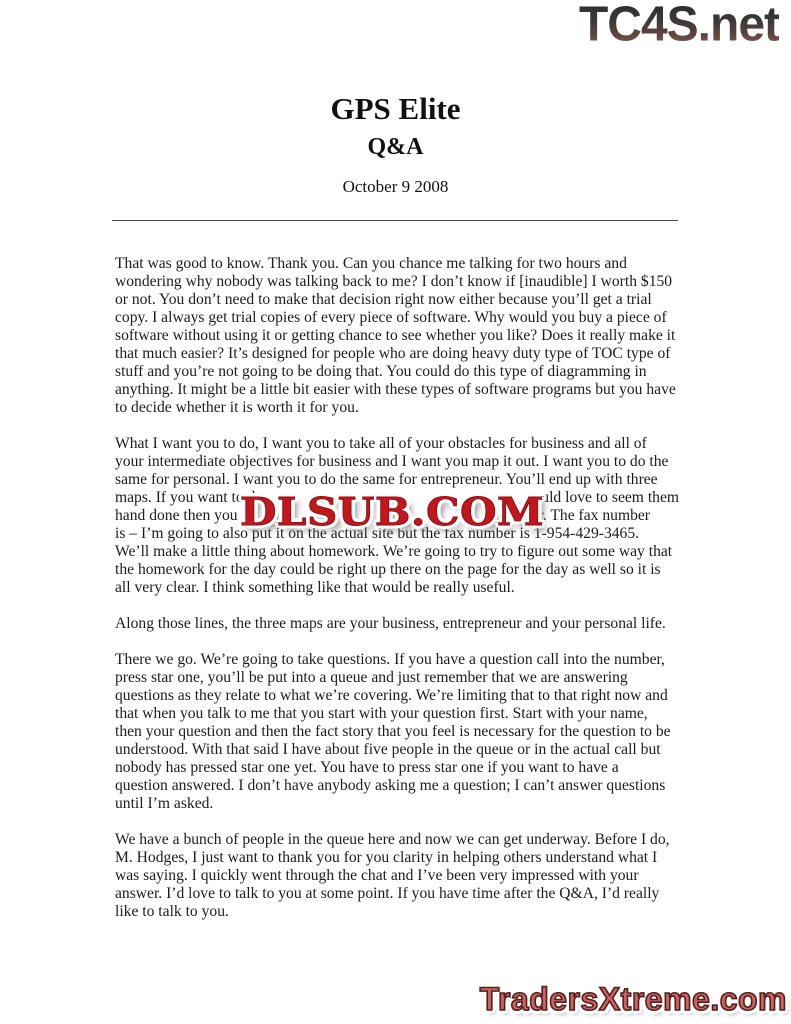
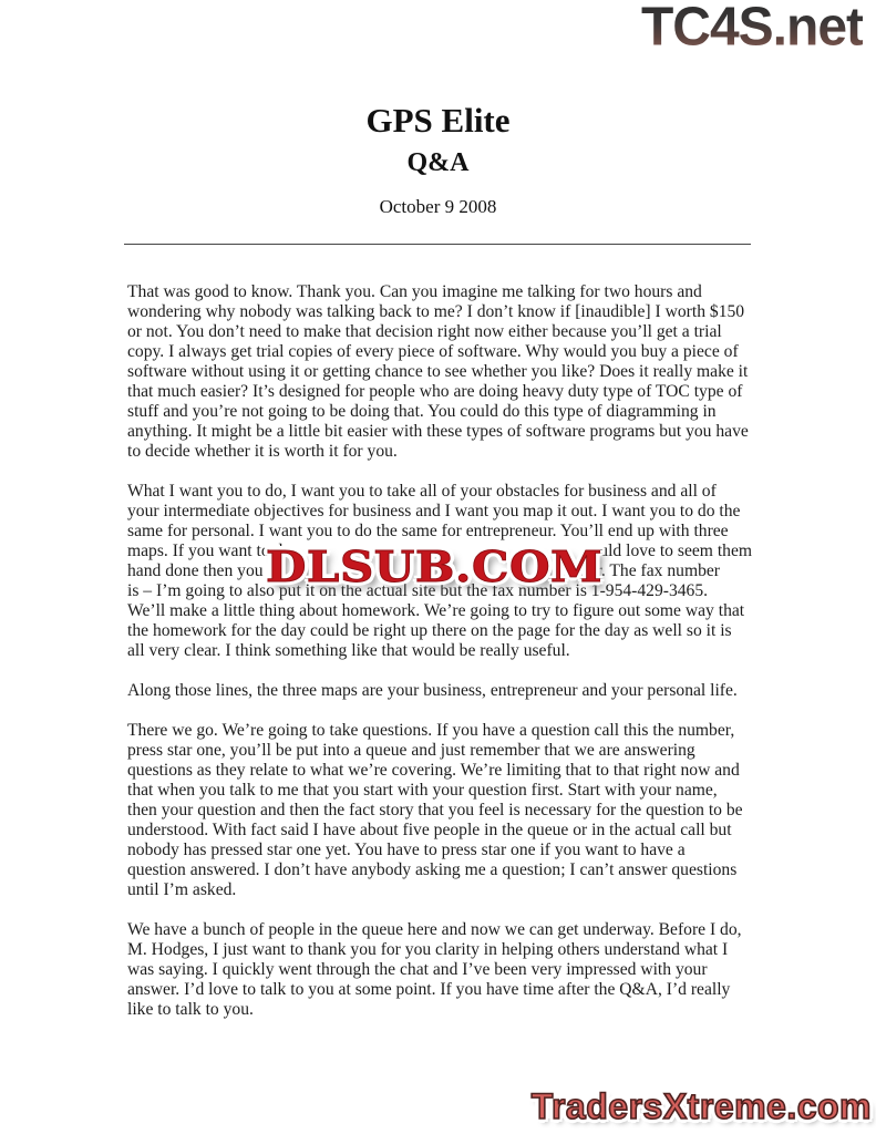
  TC4S.net
  GPS Elite
  Q&A
  October 9 2008
- That was good to know. Thank you. Can you chance me talking for two hours and
+ That was good to know. Thank you. Can you imagine me talking for two hours and
  wondering why nobody was talking back to me? I don’t know if [inaudible] I worth $150
  or not. You don’t need to make that decision right now either because you’ll get a trial
  copy. I always get trial copies of every piece of software. Why would you buy a piece of
  software without using it or getting chance to see whether you like? Does it really make it
  that much easier? It’s designed for people who are doing heavy duty type of TOC type of
  stuff and you’re not going to be doing that. You could do this type of diagramming in
  anything. It might be a little bit easier with these types of software programs but you have
  to decide whether it is worth it for you.
  What I want you to do, I want you to take all of your obstacles for business and all of
  your intermediate objectives for business and I want you map it out. I want you to do the
  same for personal. I want you to do the same for entrepreneur. You’ll end up with three
  maps. If you want to d
  uld love to seem them
  hand done then you co
  ber. The fax number
  is – I’m going to also put it on the actual site but the fax number is 1-954-429-3465.
  We’ll make a little thing about homework. We’re going to try to figure out some way that
  the homework for the day could be right up there on the page for the day as well so it is
  all very clear. I think something like that would be really useful.
  Along those lines, the three maps are your business, entrepreneur and your personal life.
- There we go. We’re going to take questions. If you have a question call into the number,
+ There we go. We’re going to take questions. If you have a question call this the number,
  press star one, you’ll be put into a queue and just remember that we are answering
  questions as they relate to what we’re covering. We’re limiting that to that right now and
  that when you talk to me that you start with your question first. Start with your name,
  then your question and then the fact story that you feel is necessary for the question to be
- understood. With that said I have about five people in the queue or in the actual call but
+ understood. With fact said I have about five people in the queue or in the actual call but
  nobody has pressed star one yet. You have to press star one if you want to have a
  question answered. I don’t have anybody asking me a question; I can’t answer questions
  until I’m asked.
  We have a bunch of people in the queue here and now we can get underway. Before I do,
  M. Hodges, I just want to thank you for you clarity in helping others understand what I
  was saying. I quickly went through the chat and I’ve been very impressed with your
  answer. I’d love to talk to you at some point. If you have time after the Q&A, I’d really
  like to talk to you.
  DLSUB.COM
  TradersXtreme.com
